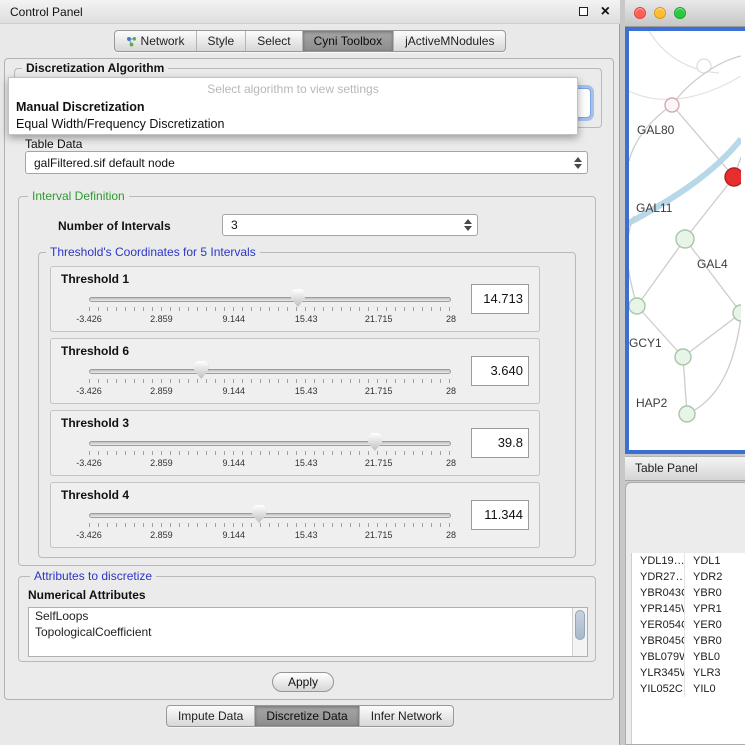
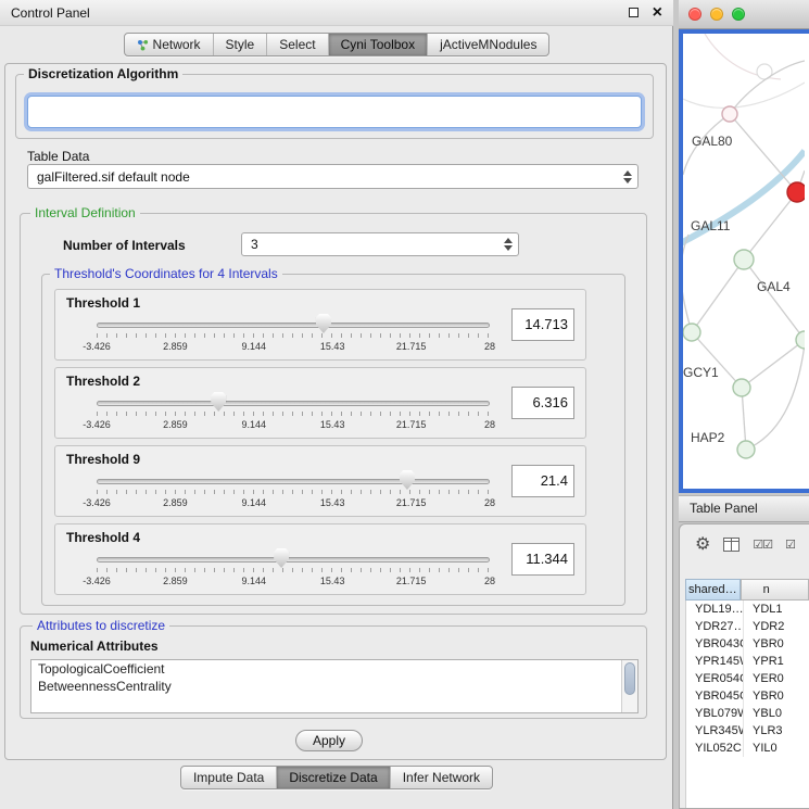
  Control Panel
  ×
  Network
  Style
  Select
  Cyni Toolbox
  jActiveMNodules
  Discretization Algorithm
- Select algorithm to view settings
- Manual Discretization
- Equal Width/Frequency Discretization
  Table Data
  galFiltered.sif default node
  Interval Definition
  Number of Intervals
  3
- Threshold's Coordinates for 5 Intervals
+ Threshold's Coordinates for 4 Intervals
  Threshold 1
  -3.426
  2.859
  9.144
  15.43
  21.715
  28
  14.713
- Threshold 6
+ Threshold 2
  -3.426
  2.859
  9.144
  15.43
  21.715
  28
- 3.640
+ 6.316
- Threshold 3
+ Threshold 9
  -3.426
  2.859
  9.144
  15.43
  21.715
  28
- 39.8
+ 21.4
  Threshold 4
  -3.426
  2.859
  9.144
  15.43
  21.715
  28
  11.344
  Attributes to discretize
  Numerical Attributes
- SelfLoops
  TopologicalCoefficient
+ BetweennessCentrality
  Apply
  Impute Data
  Discretize Data
  Infer Network
  GAL80
  GAL11
  GAL4
  GCY1
  HAP2
  Table Panel
+ ⚙
+ ☑☑
+ ☑
+ shared…
+ n
  YDL19…
  YDL1
  YDR27…
  YDR2
  YBR043C
  YBR0
  YPR145
  YPR1
  YER054C
  YER0
  YBR045C
  YBR0
  YBL079W
  YBL0
  YLR345W
  YLR3
  YIL052C
  YIL0
